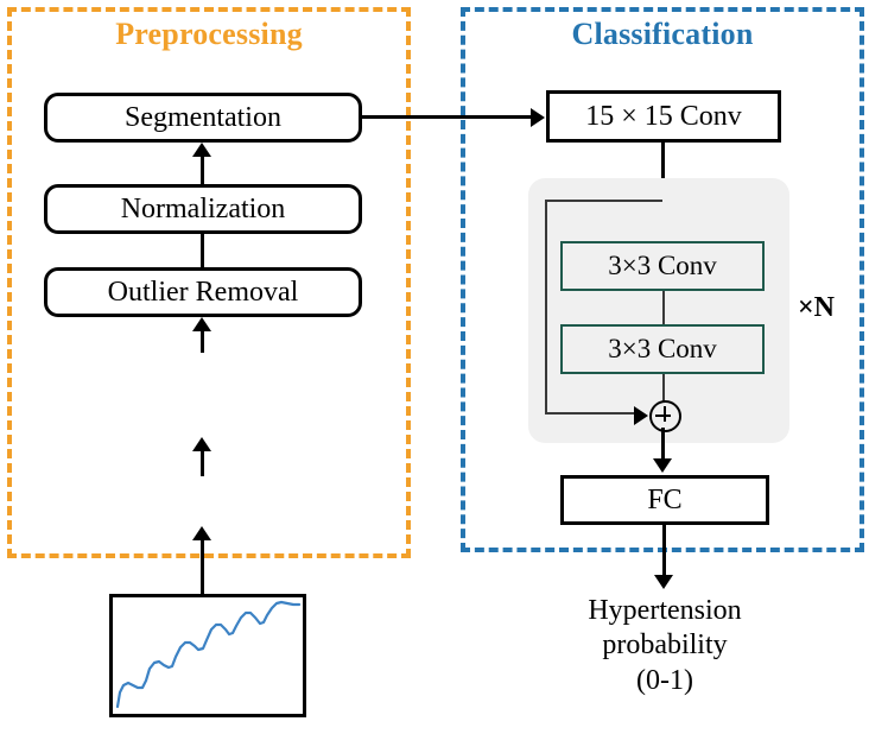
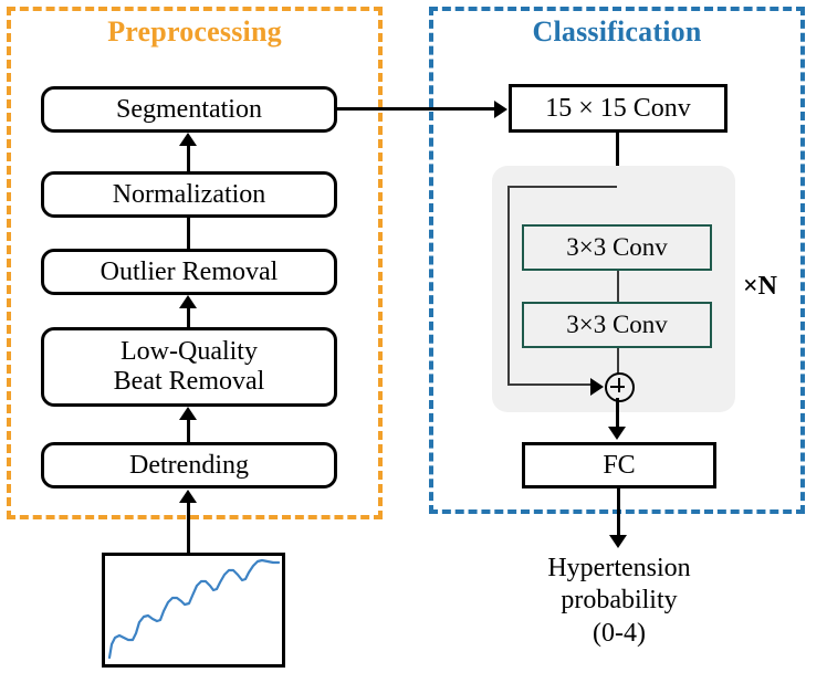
  Preprocessing
  Classification
  Segmentation
  Normalization
  Outlier Removal
+ Low-Quality
+ Beat Removal
+ Detrending
  15 × 15 Conv
  3×3 Conv
  3×3 Conv
  ×N
  FC
  Hypertension
  probability
- (0-1)
+ (0-4)
